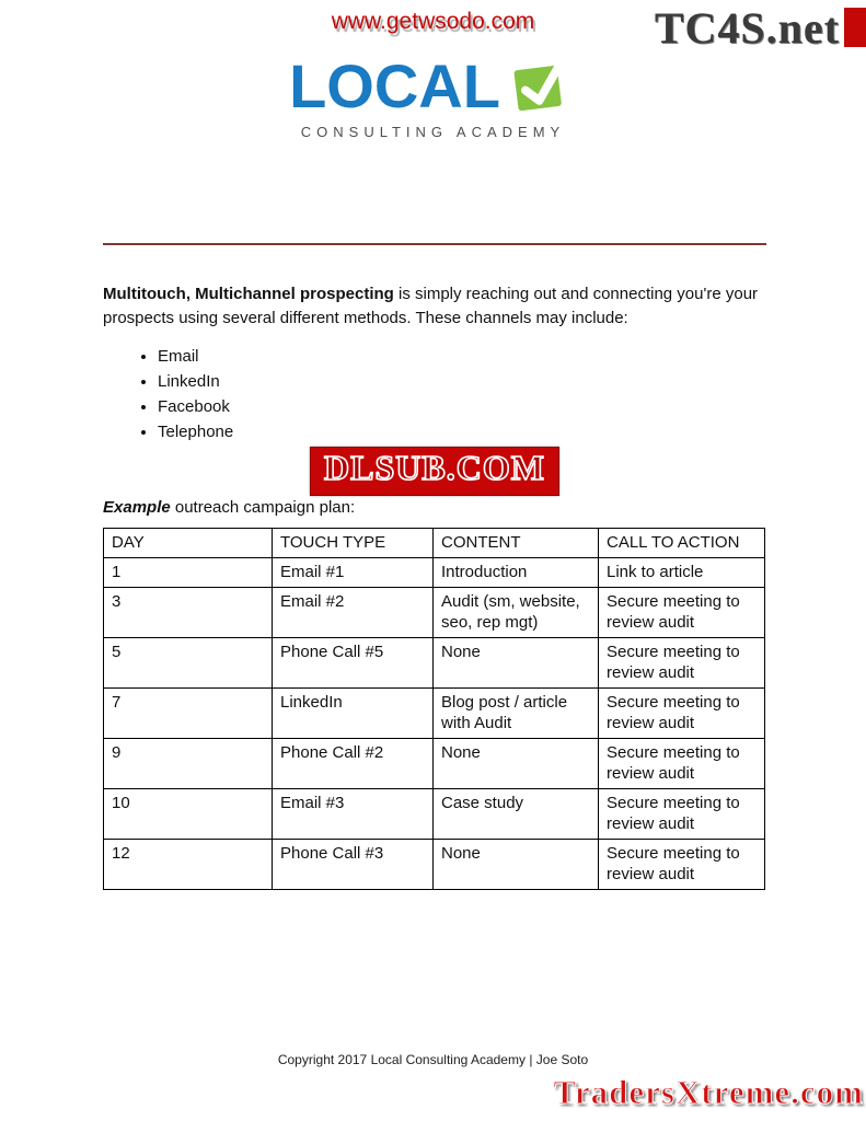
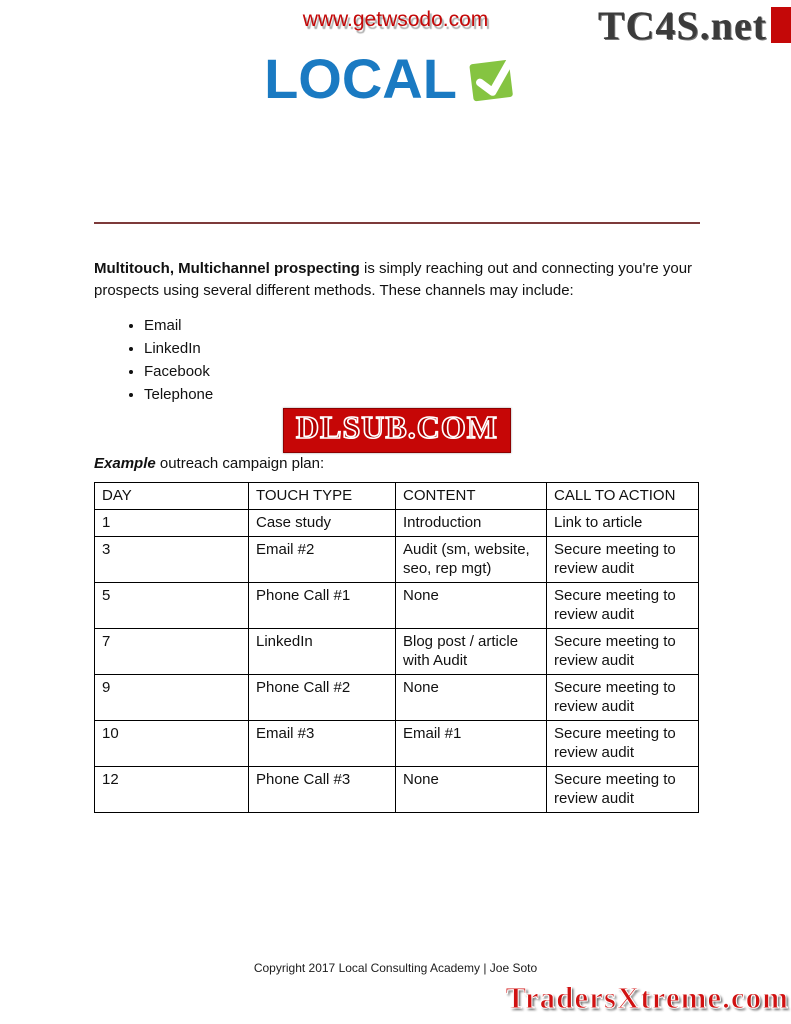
  www.getwsodo.com
  TC4S.net
  LOCAL
- CONSULTING ACADEMY
  Multitouch, Multichannel prospecting is simply reaching out and connecting you're your prospects using several different methods. These channels may include:
  Email
  LinkedIn
  Facebook
  Telephone
  DLSUB.COM
  Example outreach campaign plan:
  DAY	TOUCH TYPE	CONTENT	CALL TO ACTION
- 1	Email #1	Introduction	Link to article
+ 1	Case study	Introduction	Link to article
  3	Email #2	Audit (sm, website, seo, rep mgt)	Secure meeting to review audit
- 5	Phone Call #5	None	Secure meeting to review audit
+ 5	Phone Call #1	None	Secure meeting to review audit
  7	LinkedIn	Blog post / article with Audit	Secure meeting to review audit
  9	Phone Call #2	None	Secure meeting to review audit
- 10	Email #3	Case study	Secure meeting to review audit
+ 10	Email #3	Email #1	Secure meeting to review audit
  12	Phone Call #3	None	Secure meeting to review audit
  Copyright 2017 Local Consulting Academy | Joe Soto
  TradersXtreme.com
